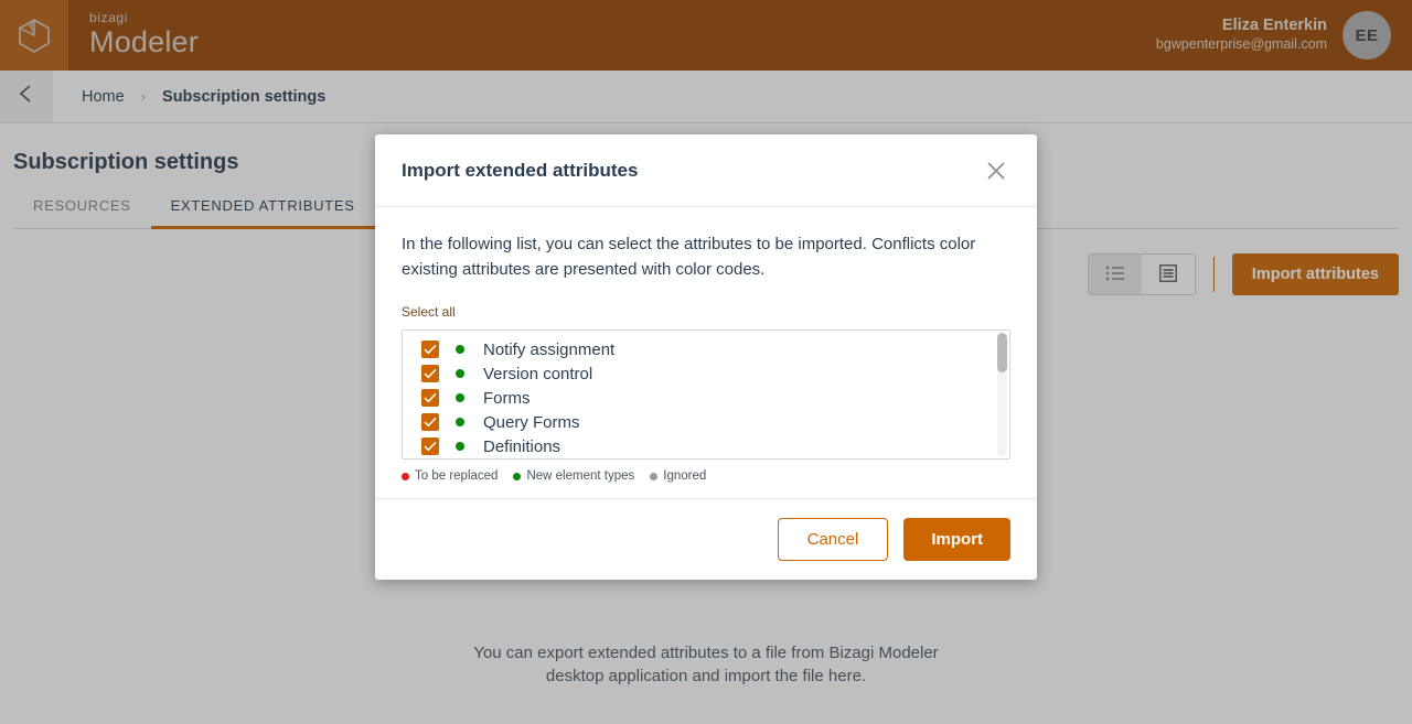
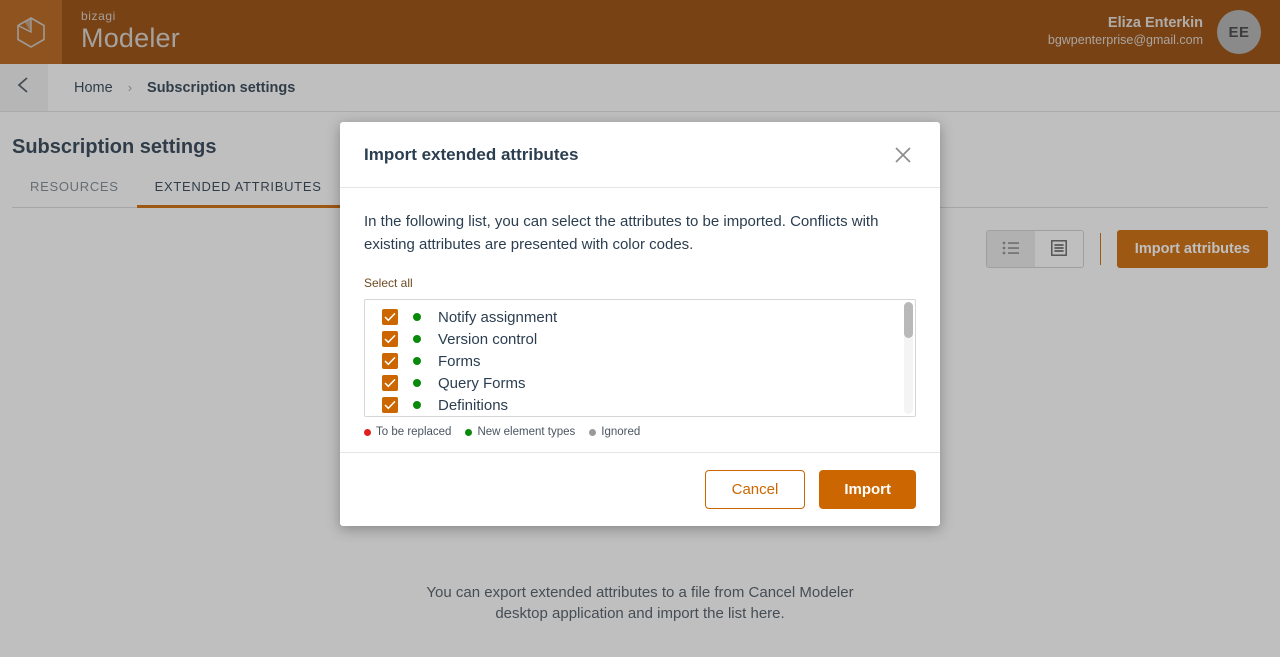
  bizagi
  Modeler
  Eliza Enterkin
  bgwpenterprise@gmail.com
  EE
  Home
  ›
  Subscription settings
  Subscription settings
  RESOURCES
  EXTENDED ATTRIBUTES
  Import attributes
- You can export extended attributes to a file from Bizagi Modeler
+ You can export extended attributes to a file from Cancel Modeler
- desktop application and import the file here.
+ desktop application and import the list here.
  Import extended attributes
- In the following list, you can select the attributes to be imported. Conflicts color existing attributes are presented with color codes.
+ In the following list, you can select the attributes to be imported. Conflicts with existing attributes are presented with color codes.
  Select all
  Notify assignment
  Version control
  Forms
  Query Forms
  Definitions
  To be replaced
  New element types
  Ignored
  Cancel
  Import
